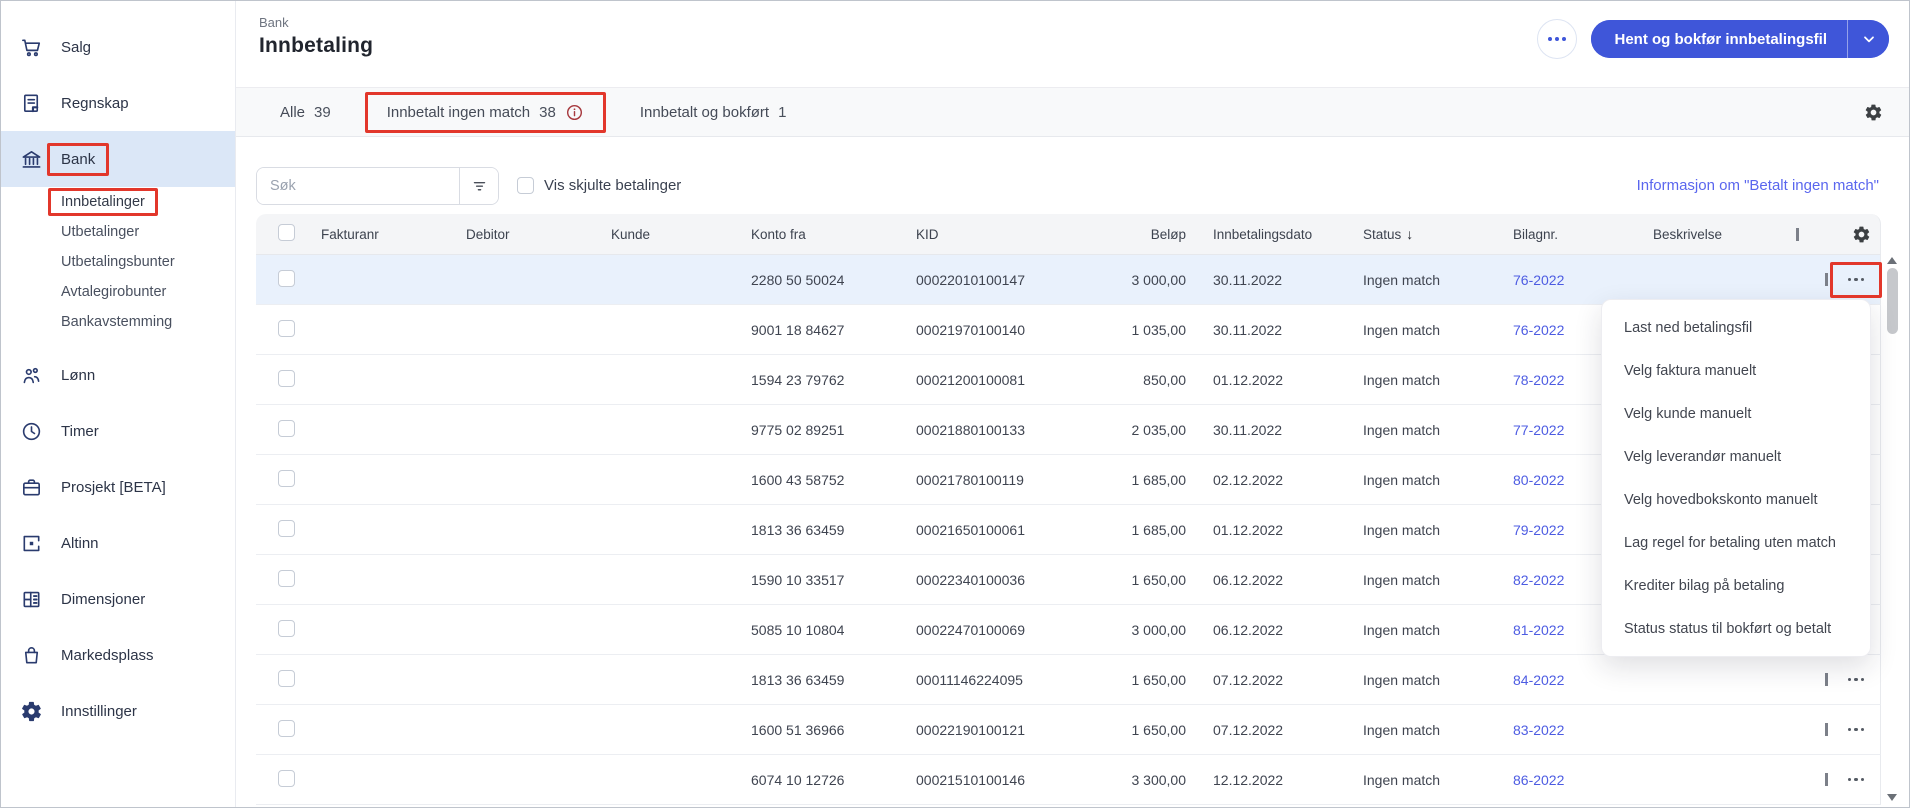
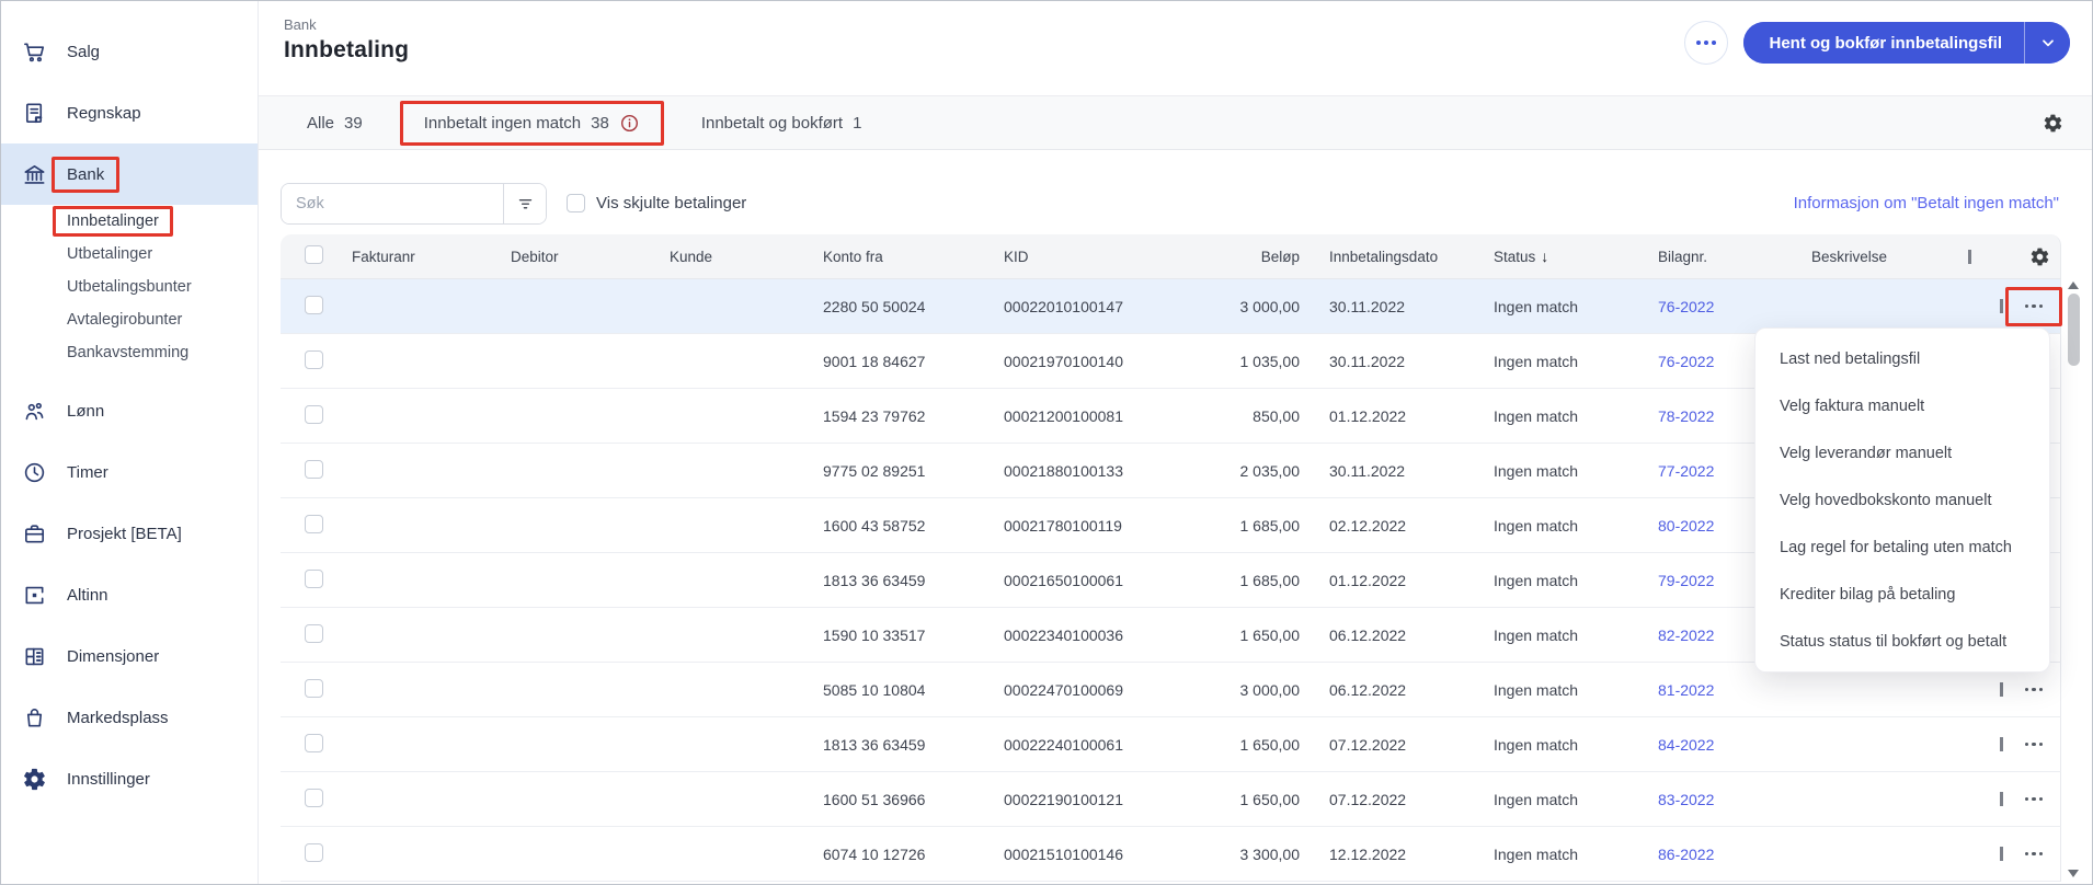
  Salg
  Regnskap
  Bank
  Innbetalinger
  Utbetalinger
  Utbetalingsbunter
  Avtalegirobunter
  Bankavstemming
  Lønn
  Timer
  Prosjekt [BETA]
  Altinn
  Dimensjoner
  Markedsplass
  Innstillinger
  Bank
  Innbetaling
  Hent og bokfør innbetalingsfil
  Alle
  39
  Innbetalt ingen match
  38
  Innbetalt og bokført
  1
  Søk
  Vis skjulte betalinger
  Informasjon om "Betalt ingen match"
  Fakturanr
  Debitor
  Kunde
  Konto fra
  KID
  Beløp
  Innbetalingsdato
  Status ↓
  Bilagnr.
  Beskrivelse
  2280 50 50024
  00022010100147
  3 000,00
  30.11.2022
  Ingen match
  76-2022
  9001 18 84627
  00021970100140
  1 035,00
  30.11.2022
  Ingen match
  76-2022
  1594 23 79762
  00021200100081
  850,00
  01.12.2022
  Ingen match
  78-2022
  9775 02 89251
  00021880100133
  2 035,00
  30.11.2022
  Ingen match
  77-2022
  1600 43 58752
  00021780100119
  1 685,00
  02.12.2022
  Ingen match
  80-2022
  1813 36 63459
  00021650100061
  1 685,00
  01.12.2022
  Ingen match
  79-2022
  1590 10 33517
  00022340100036
  1 650,00
  06.12.2022
  Ingen match
  82-2022
  5085 10 10804
  00022470100069
  3 000,00
  06.12.2022
  Ingen match
  81-2022
  1813 36 63459
- 00011146224095
+ 00022240100061
  1 650,00
  07.12.2022
  Ingen match
  84-2022
  1600 51 36966
  00022190100121
  1 650,00
  07.12.2022
  Ingen match
  83-2022
  6074 10 12726
  00021510100146
  3 300,00
  12.12.2022
  Ingen match
  86-2022
  Last ned betalingsfil
  Velg faktura manuelt
- Velg kunde manuelt
  Velg leverandør manuelt
  Velg hovedbokskonto manuelt
  Lag regel for betaling uten match
  Krediter bilag på betaling
  Status status til bokført og betalt
